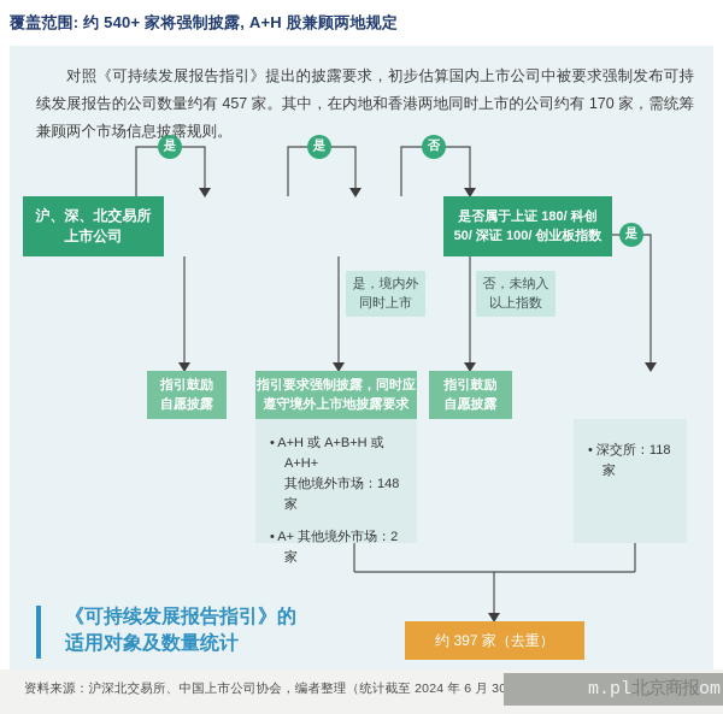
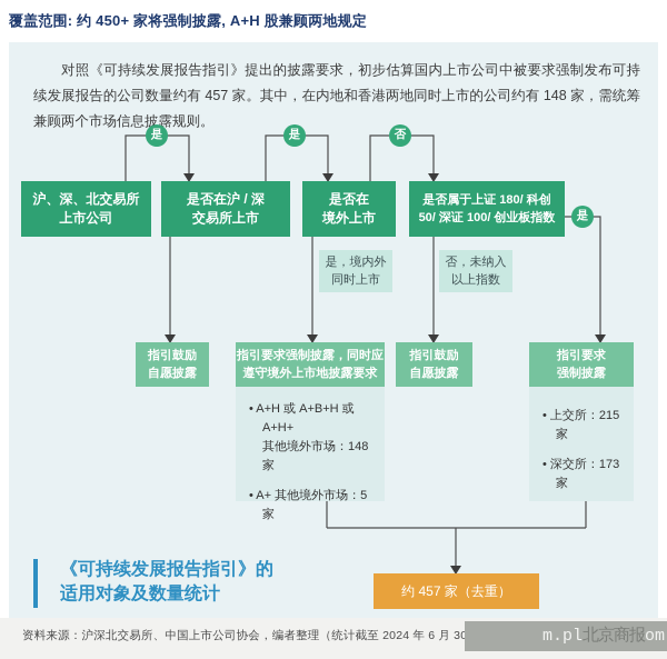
- 覆盖范围: 约 540+ 家将强制披露, A+H 股兼顾两地规定
+ 覆盖范围: 约 450+ 家将强制披露, A+H 股兼顾两地规定
- 对照《可持续发展报告指引》提出的披露要求，初步估算国内上市公司中被要求强制发布可持续发展报告的公司数量约有 457 家。其中，在内地和香港两地同时上市的公司约有 170 家，需统筹兼顾两个市场信息披露规则。
+ 对照《可持续发展报告指引》提出的披露要求，初步估算国内上市公司中被要求强制发布可持续发展报告的公司数量约有 457 家。其中，在内地和香港两地同时上市的公司约有 148 家，需统筹兼顾两个市场信息披露规则。
  是
  是
  否
  是
  沪、深、北交易所
  上市公司
+ 是否在沪 / 深
+ 交易所上市
+ 是否在
+ 境外上市
  是否属于上证 180/ 科创
  50/ 深证 100/ 创业板指数
  是，境内外
  同时上市
  否，未纳入
  以上指数
  指引鼓励
  自愿披露
  指引要求强制披露，同时应
  遵守境外上市地披露要求
  • A+H 或 A+B+H 或 A+H+
  其他境外市场：148 家
- • A+ 其他境外市场：2 家
+ • A+ 其他境外市场：5 家
  指引鼓励
  自愿披露
+ 指引要求
+ 强制披露
+ • 上交所：215 家
- • 深交所：118 家
+ • 深交所：173 家
- 约 397 家（去重）
+ 约 457 家（去重）
  《可持续发展报告指引》的
  适用对象及数量统计
  资料来源：沪深北交易所、中国上市公司协会，编者整理（统计截至 2024 年 6 月 3
  m.pl
  北京商报
  om
